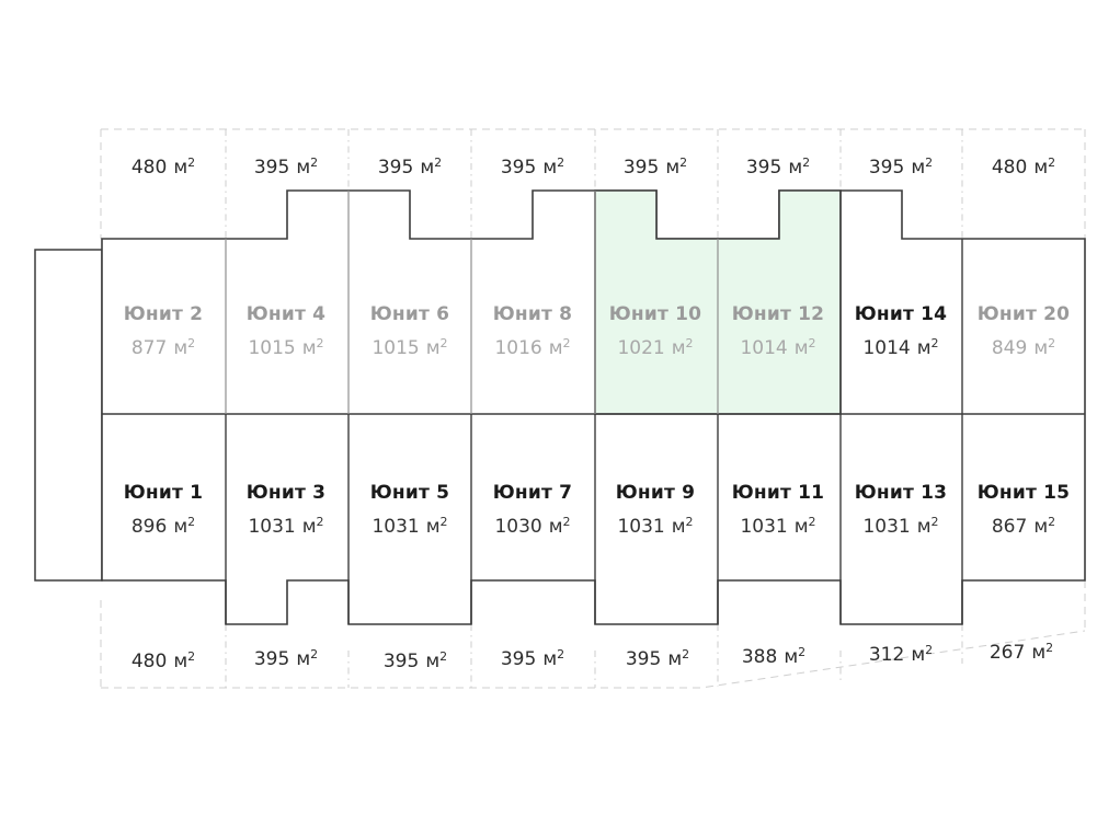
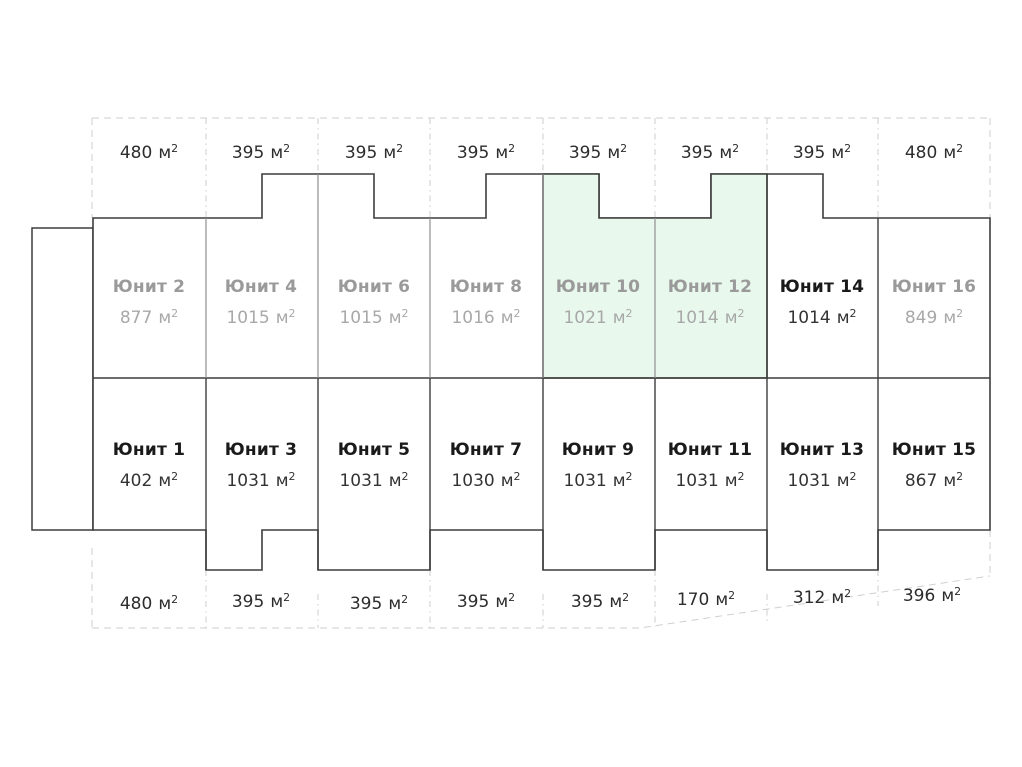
  480 м2
  395 м2
  395 м2
  395 м2
  395 м2
  395 м2
  395 м2
  480 м2
  Юнит 2
  877 м2
  Юнит 4
  1015 м2
  Юнит 6
  1015 м2
  Юнит 8
  1016 м2
  Юнит 10
  1021 м2
  Юнит 12
  1014 м2
  Юнит 14
  1014 м2
- Юнит 20
+ Юнит 16
  849 м2
  Юнит 1
- 896 м2
+ 402 м2
  Юнит 3
  1031 м2
  Юнит 5
  1031 м2
  Юнит 7
  1030 м2
  Юнит 9
  1031 м2
  Юнит 11
  1031 м2
  Юнит 13
  1031 м2
  Юнит 15
  867 м2
  480 м2
  395 м2
  395 м2
  395 м2
  395 м2
- 388 м2
+ 170 м2
  312 м2
- 267 м2
+ 396 м2
